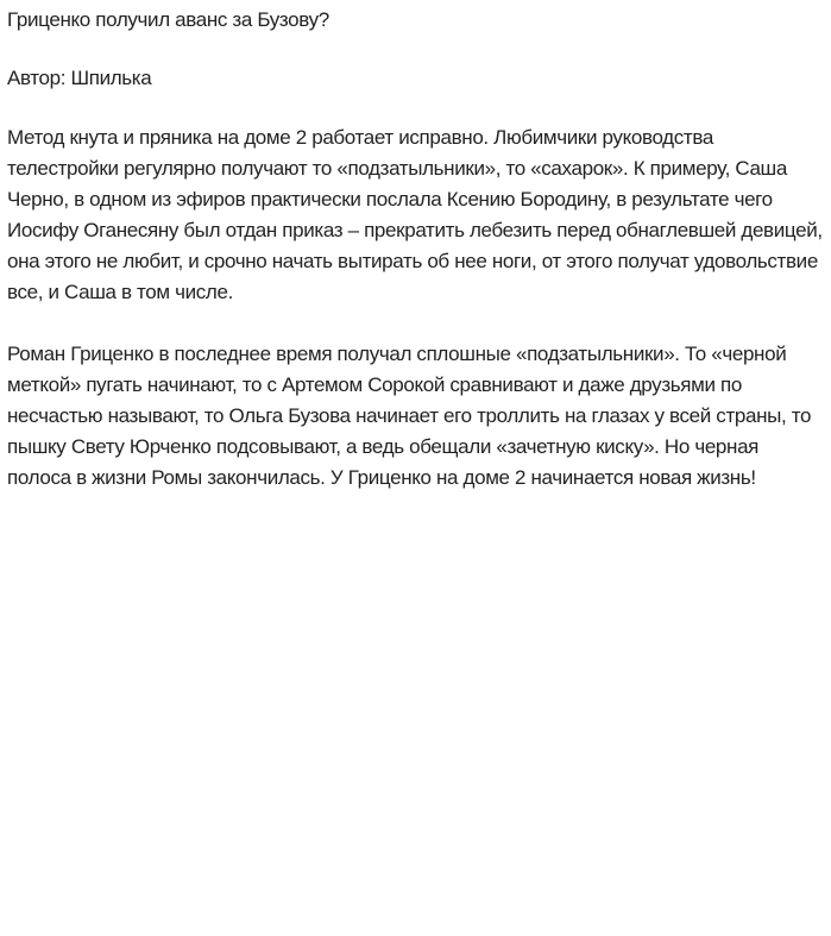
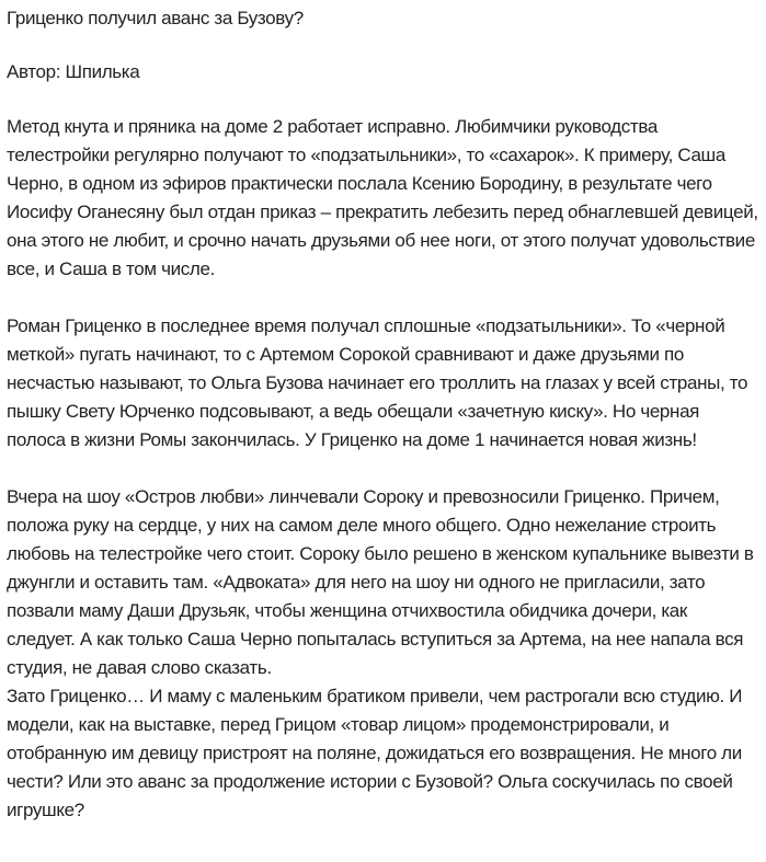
  Гриценко получил аванс за Бузову?
  Автор: Шпилька
- Метод кнута и пряника на доме 2 работает исправно. Любимчики руководства телестройки регулярно получают то «подзатыльники», то «сахарок». К примеру, Саша Черно, в одном из эфиров практически послала Ксению Бородину, в результате чего Иосифу Оганесяну был отдан приказ – прекратить лебезить перед обнаглевшей девицей, она этого не любит, и срочно начать вытирать об нее ноги, от этого получат удовольствие все, и Саша в том числе.
+ Метод кнута и пряника на доме 2 работает исправно. Любимчики руководства телестройки регулярно получают то «подзатыльники», то «сахарок». К примеру, Саша Черно, в одном из эфиров практически послала Ксению Бородину, в результате чего Иосифу Оганесяну был отдан приказ – прекратить лебезить перед обнаглевшей девицей, она этого не любит, и срочно начать друзьями об нее ноги, от этого получат удовольствие все, и Саша в том числе.
- Роман Гриценко в последнее время получал сплошные «подзатыльники». То «черной меткой» пугать начинают, то с Артемом Сорокой сравнивают и даже друзьями по несчастью называют, то Ольга Бузова начинает его троллить на глазах у всей страны, то пышку Свету Юрченко подсовывают, а ведь обещали «зачетную киску». Но черная полоса в жизни Ромы закончилась. У Гриценко на доме 2 начинается новая жизнь!
+ Роман Гриценко в последнее время получал сплошные «подзатыльники». То «черной меткой» пугать начинают, то с Артемом Сорокой сравнивают и даже друзьями по несчастью называют, то Ольга Бузова начинает его троллить на глазах у всей страны, то пышку Свету Юрченко подсовывают, а ведь обещали «зачетную киску». Но черная полоса в жизни Ромы закончилась. У Гриценко на доме 1 начинается новая жизнь!
+ Вчера на шоу «Остров любви» линчевали Сороку и превозносили Гриценко. Причем, положа руку на сердце, у них на самом деле много общего. Одно нежелание строить любовь на телестройке чего стоит. Сороку было решено в женском купальнике вывезти в джунгли и оставить там. «Адвоката» для него на шоу ни одного не пригласили, зато позвали маму Даши Друзьяк, чтобы женщина отчихвостила обидчика дочери, как следует. А как только Саша Черно попыталась вступиться за Артема, на нее напала вся студия, не давая слово сказать.
+ Зато Гриценко… И маму с маленьким братиком привели, чем растрогали всю студию. И модели, как на выставке, перед Грицом «товар лицом» продемонстрировали, и отобранную им девицу пристроят на поляне, дожидаться его возвращения. Не много ли чести? Или это аванс за продолжение истории с Бузовой? Ольга соскучилась по своей игрушке?
